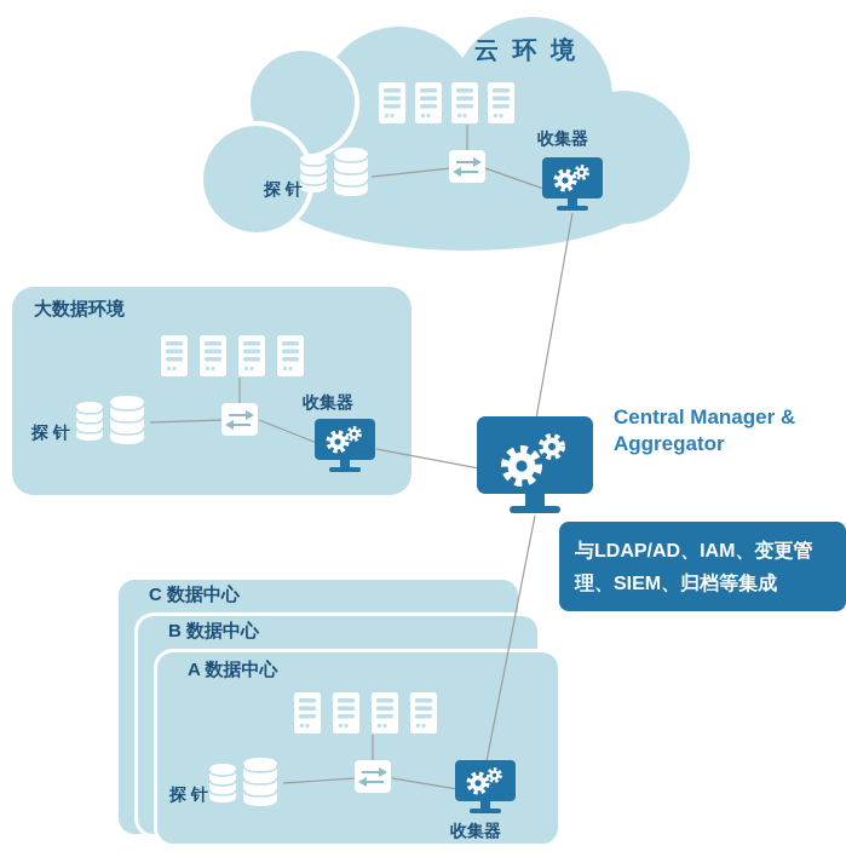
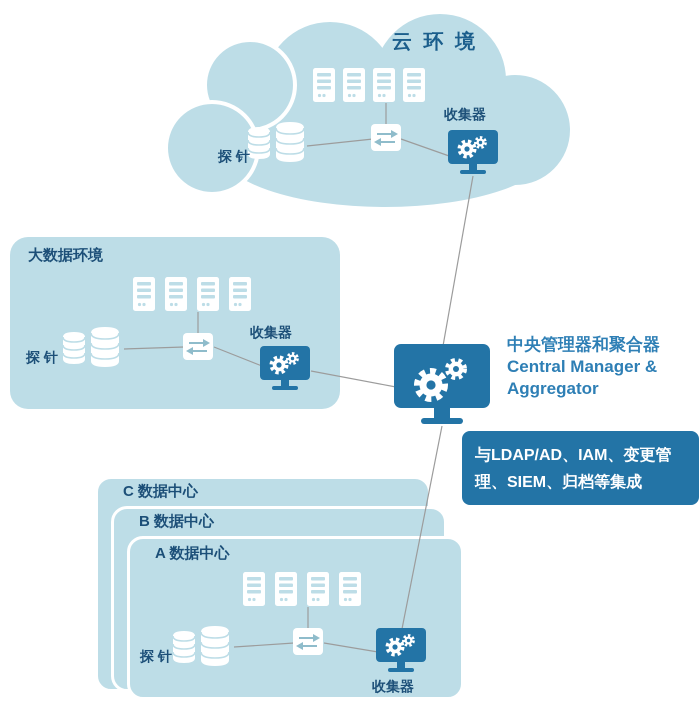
  云 环 境
  探 针
  收集器
  大数据环境
  探 针
  收集器
+ 中央管理器和聚合器
  Central Manager &
  Aggregator
  与LDAP/AD、IAM、变更管
  理、SIEM、归档等集成
  C 数据中心
  B 数据中心
  A 数据中心
  探 针
  收集器
